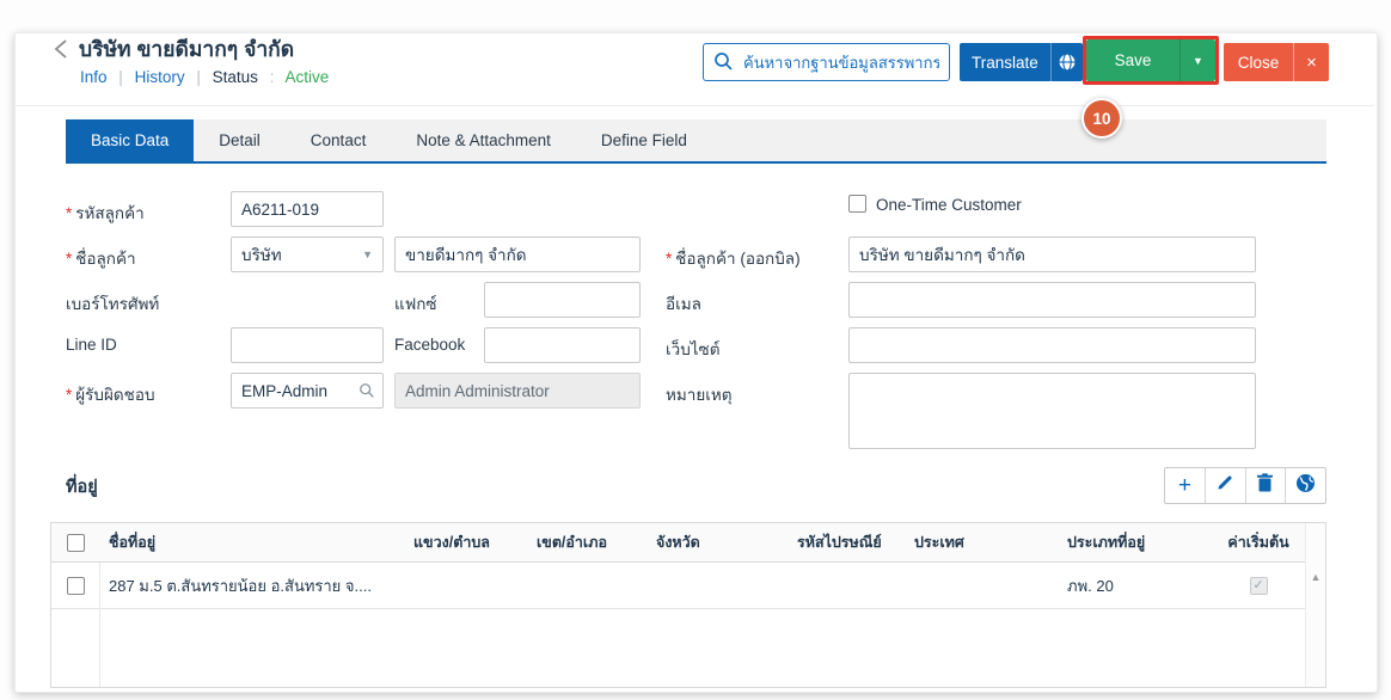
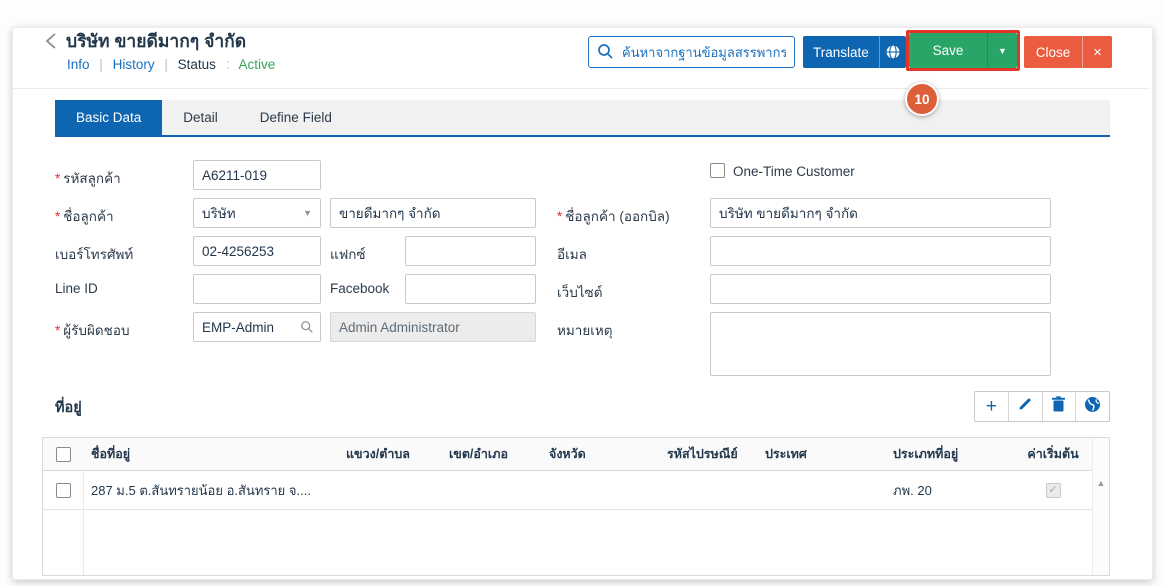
  บริษัท ขายดีมากๆ จำกัด
  Info | History | Status : Active
  ค้นหาจากฐานข้อมูลสรรพากร
  Translate
  Save
  ▼
  10
  Close
  ×
  Basic Data
  Detail
- Contact
- Note & Attachment
  Define Field
  * รหัสลูกค้า
  A6211-019
  * ชื่อลูกค้า
  บริษัท
  ▼
  ขายดีมากๆ จำกัด
  เบอร์โทรศัพท์
+ 02-4256253
  แฟกซ์
  Line ID
  Facebook
  * ผู้รับผิดชอบ
  EMP-Admin
  Admin Administrator
  One-Time Customer
  * ชื่อลูกค้า (ออกบิล)
  บริษัท ขายดีมากๆ จำกัด
  อีเมล
  เว็บไซต์
  หมายเหตุ
  ที่อยู่
  +
  ชื่อที่อยู่
  แขวง/ตำบล
  เขต/อำเภอ
  จังหวัด
  รหัสไปรษณีย์
  ประเทศ
  ประเภทที่อยู่
  ค่าเริ่มต้น
  287 ม.5 ต.สันทรายน้อย อ.สันทราย จ....
  ภพ. 20
  ✓
  ▲
